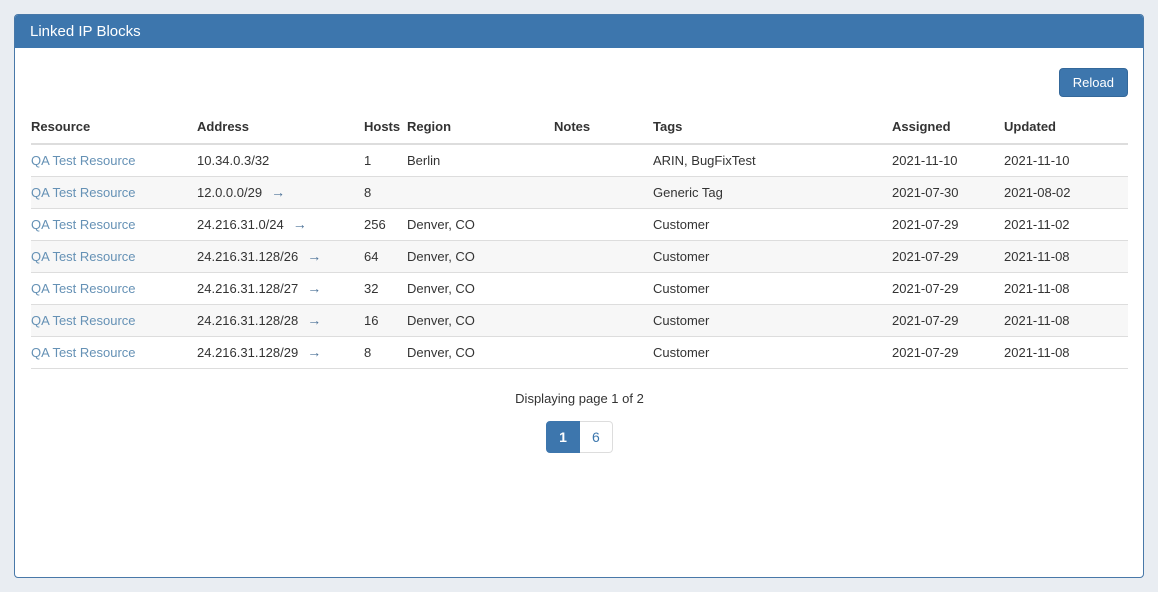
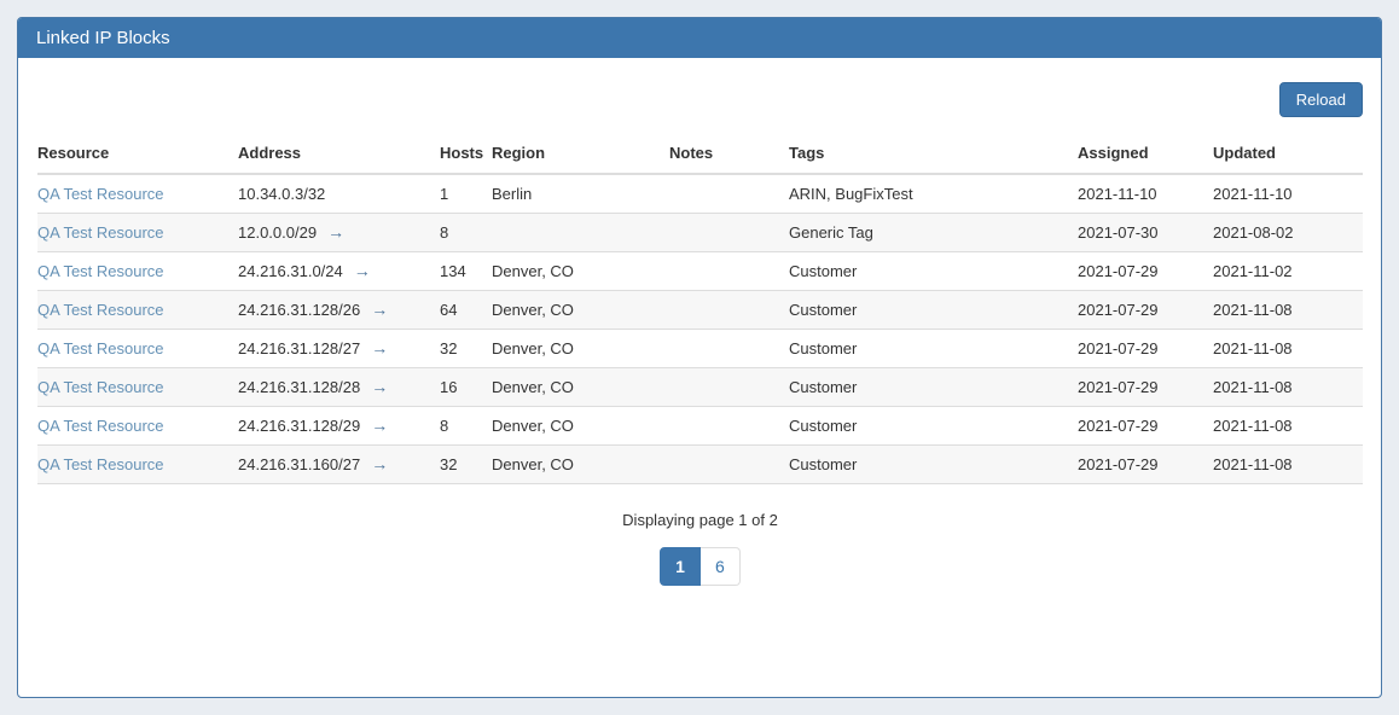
  Linked IP Blocks
  Reload
  Resource	Address	Hosts	Region	Notes	Tags	Assigned	Updated
  QA Test Resource	10.34.0.3/32	1	Berlin		ARIN, BugFixTest	2021-11-10	2021-11-10
  QA Test Resource	12.0.0.0/29 →	8			Generic Tag	2021-07-30	2021-08-02
- QA Test Resource	24.216.31.0/24 →	256	Denver, CO		Customer	2021-07-29	2021-11-02
+ QA Test Resource	24.216.31.0/24 →	134	Denver, CO		Customer	2021-07-29	2021-11-02
  QA Test Resource	24.216.31.128/26 →	64	Denver, CO		Customer	2021-07-29	2021-11-08
  QA Test Resource	24.216.31.128/27 →	32	Denver, CO		Customer	2021-07-29	2021-11-08
  QA Test Resource	24.216.31.128/28 →	16	Denver, CO		Customer	2021-07-29	2021-11-08
  QA Test Resource	24.216.31.128/29 →	8	Denver, CO		Customer	2021-07-29	2021-11-08
+ QA Test Resource	24.216.31.160/27 →	32	Denver, CO		Customer	2021-07-29	2021-11-08
  Displaying page 1 of 2
  1
  6
